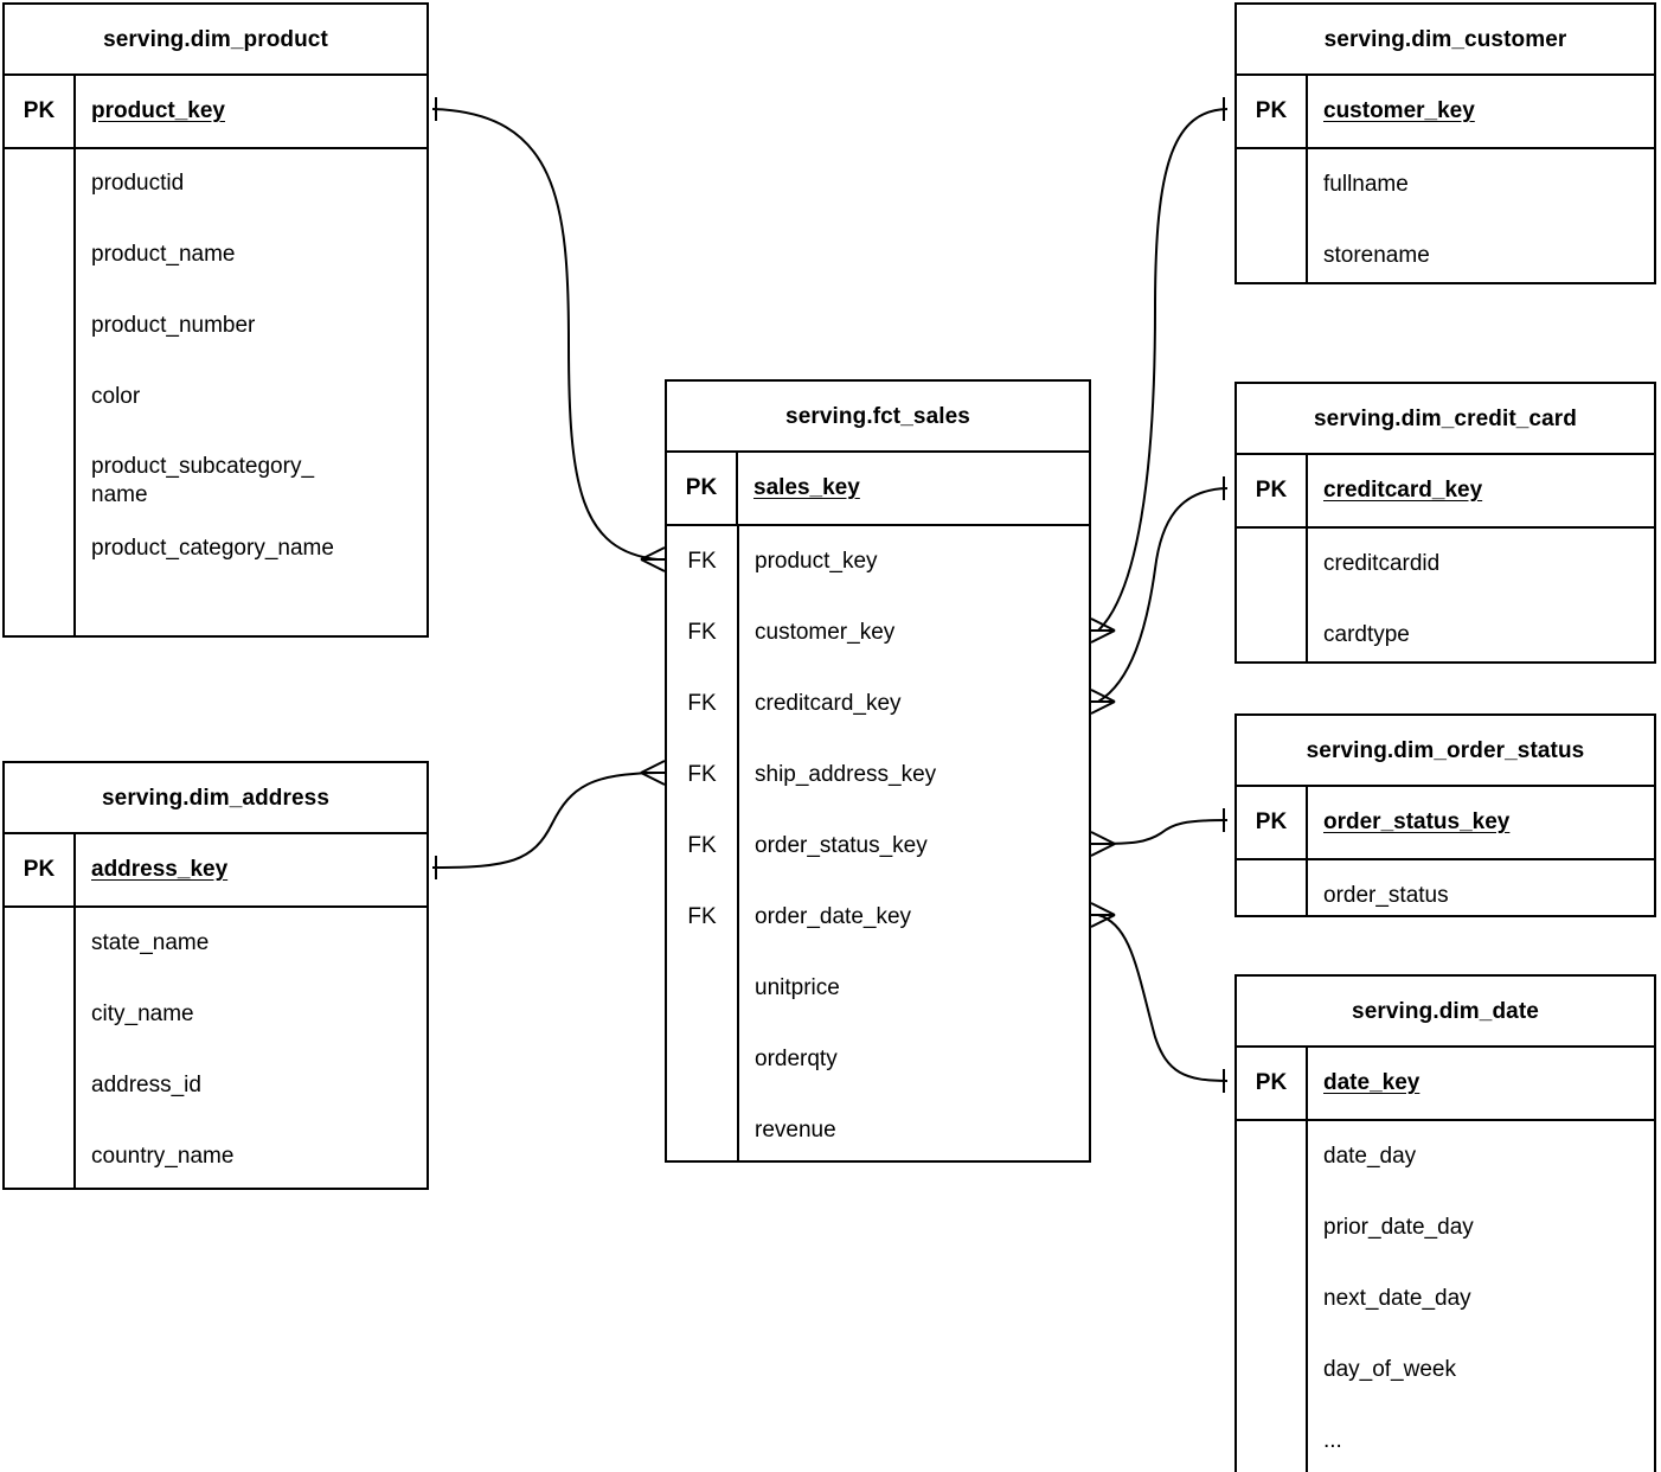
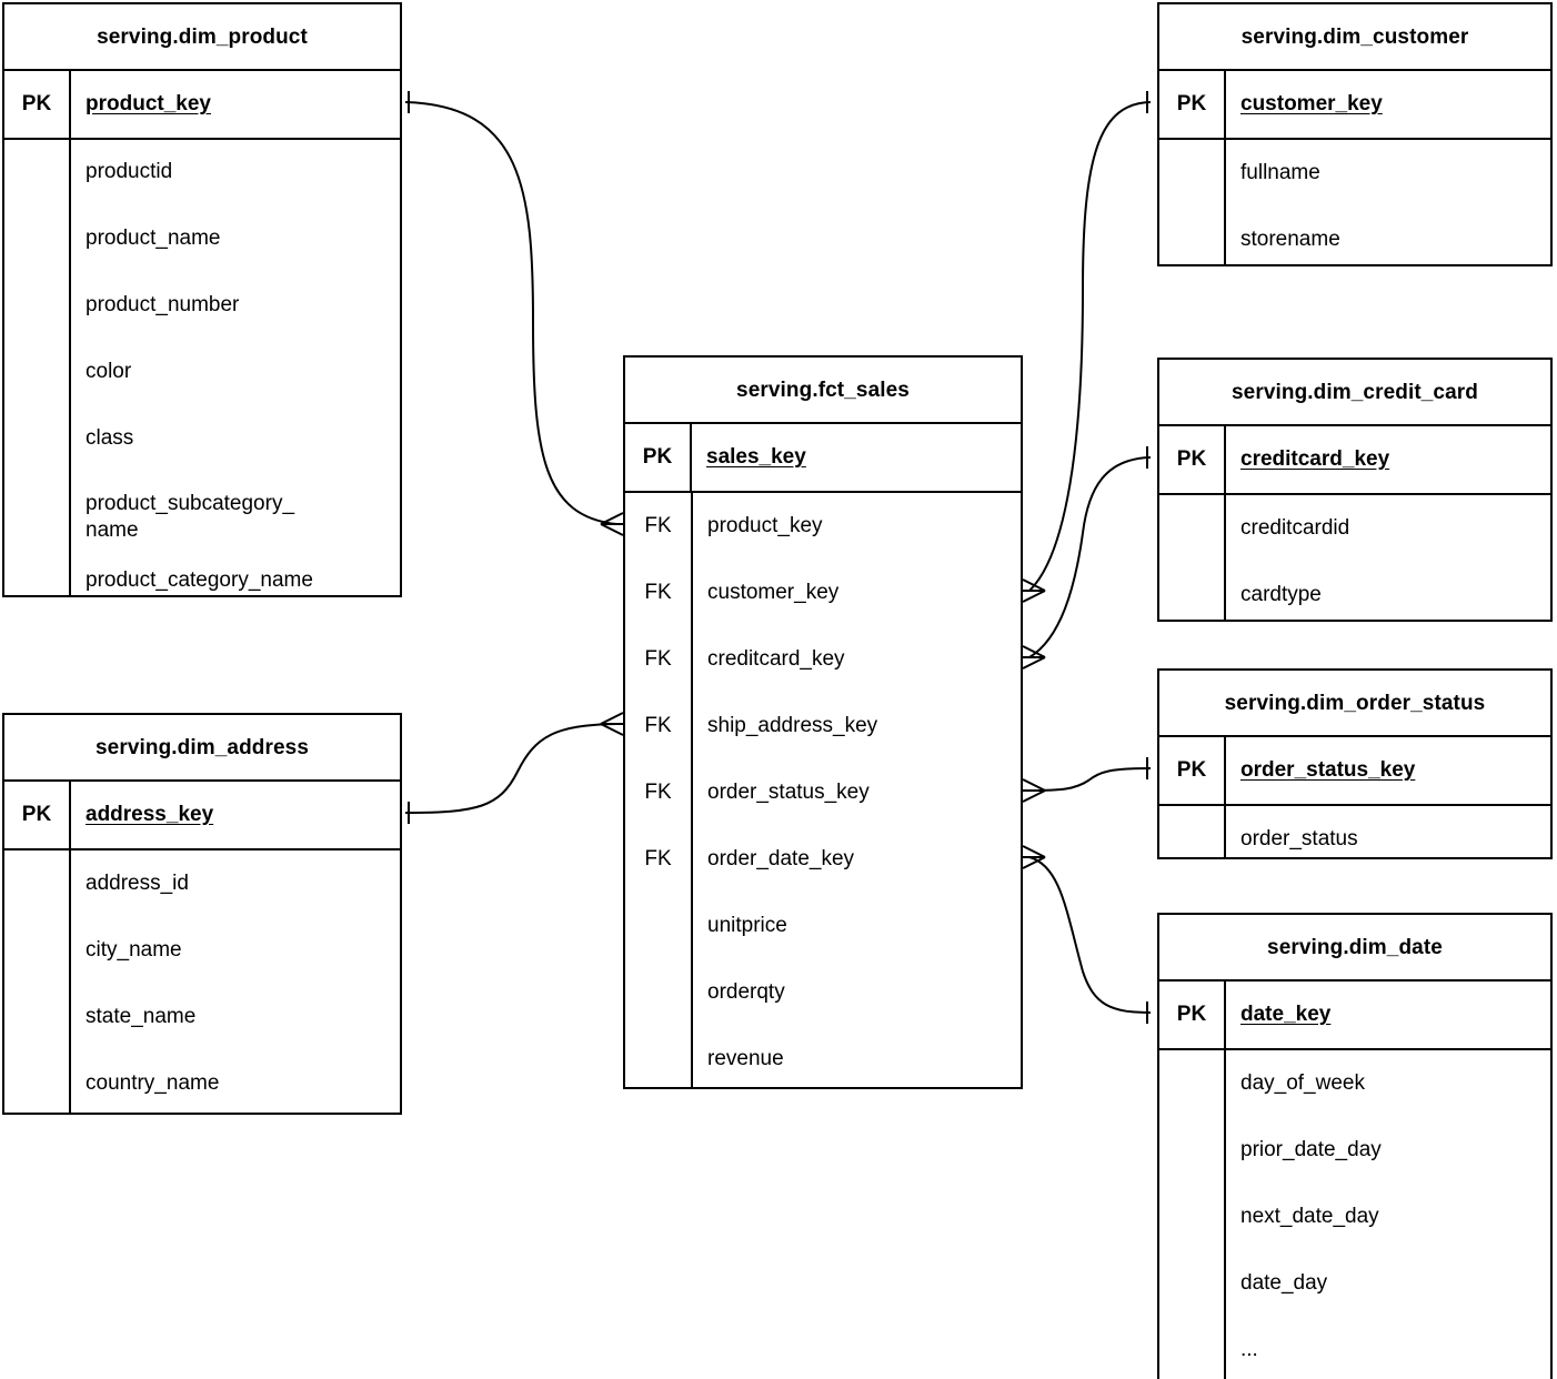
  serving.dim_product
  PK
  product_key
  productid
  product_name
  product_number
  color
+ class
  product_subcategory_
  name
  product_category_name
  serving.dim_address
  PK
  address_key
- state_name
+ address_id
  city_name
- address_id
+ state_name
  country_name
  serving.fct_sales
  PK
  sales_key
  FK
  FK
  FK
  FK
  FK
  FK
  product_key
  customer_key
  creditcard_key
  ship_address_key
  order_status_key
  order_date_key
  unitprice
  orderqty
  revenue
  serving.dim_customer
  PK
  customer_key
  fullname
  storename
  serving.dim_credit_card
  PK
  creditcard_key
  creditcardid
  cardtype
  serving.dim_order_status
  PK
  order_status_key
  order_status
  serving.dim_date
  PK
  date_key
- date_day
+ day_of_week
  prior_date_day
  next_date_day
- day_of_week
+ date_day
  ...
